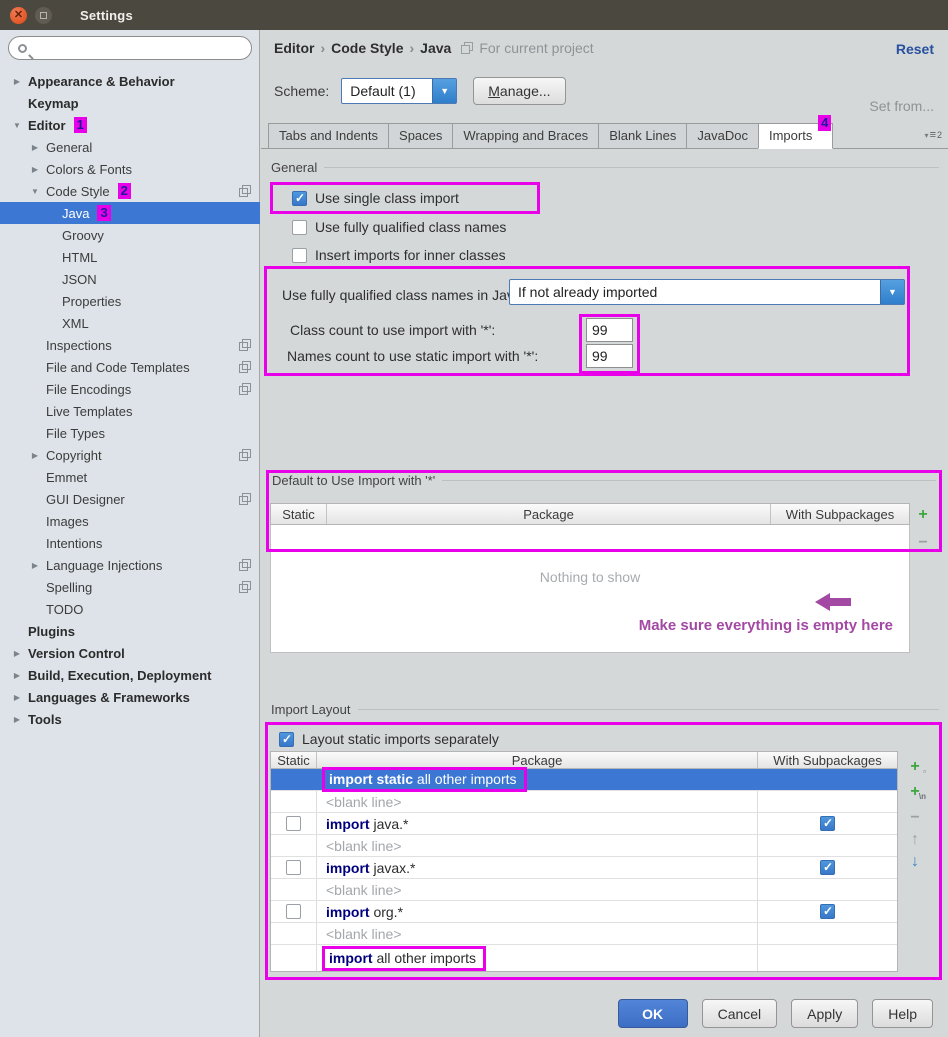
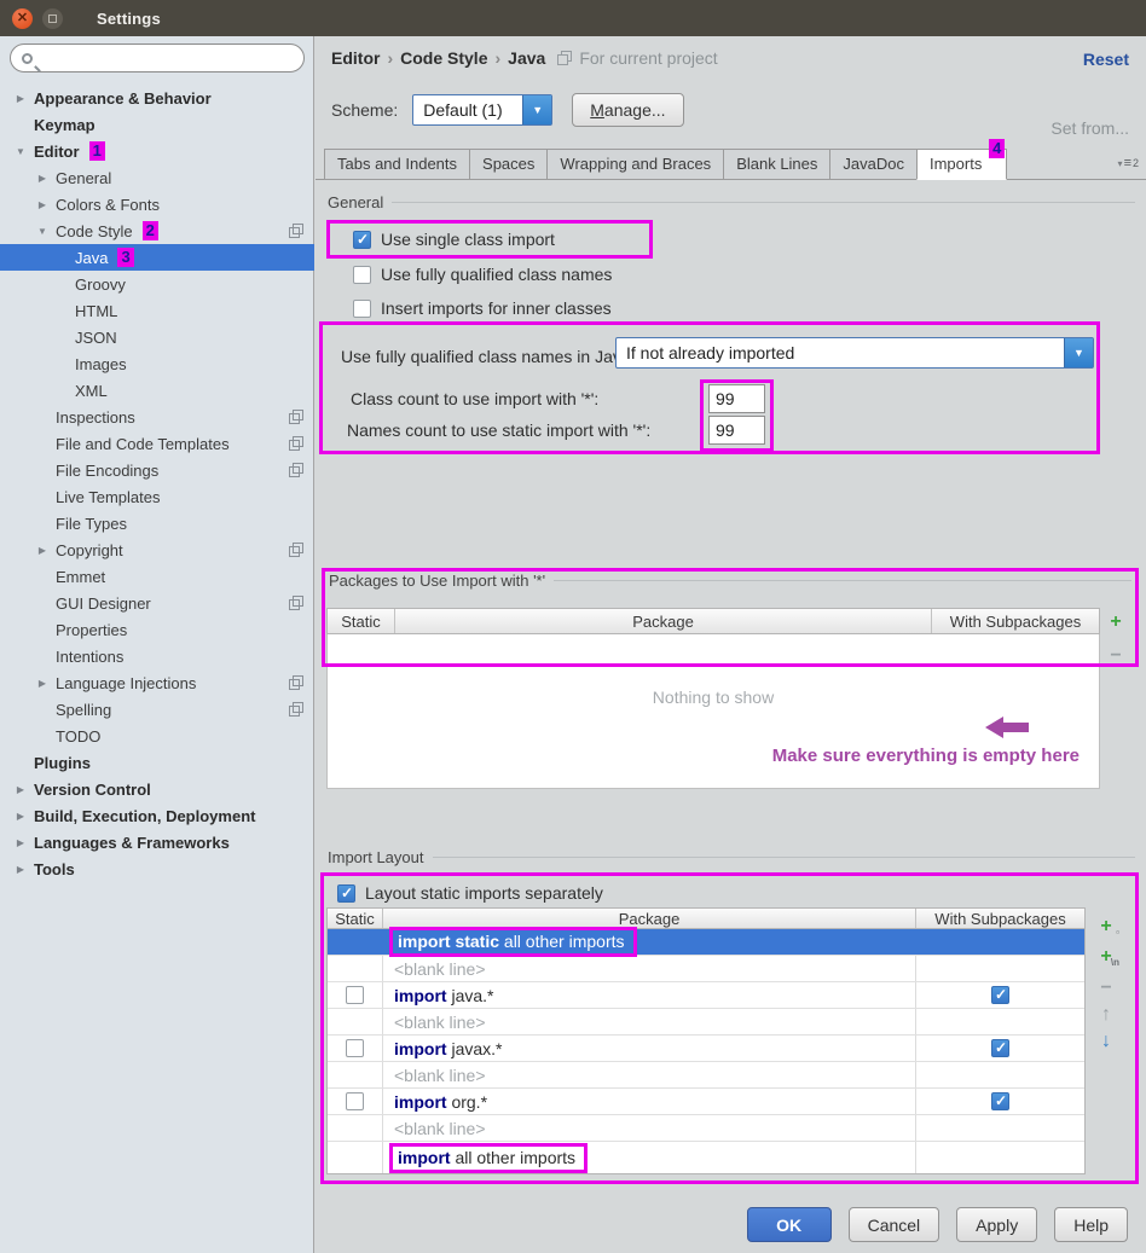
  ✕
  Settings
  ▶
  Appearance & Behavior
  Keymap
  ▼
  Editor
  1
  ▶
  General
  ▶
  Colors & Fonts
  ▼
  Code Style
  2
  Java
  3
  Groovy
  HTML
  JSON
- Properties
+ Images
  XML
  Inspections
  File and Code Templates
  File Encodings
  Live Templates
  File Types
  ▶
  Copyright
  Emmet
  GUI Designer
- Images
+ Properties
  Intentions
  ▶
  Language Injections
  Spelling
  TODO
  Plugins
  ▶
  Version Control
  ▶
  Build, Execution, Deployment
  ▶
  Languages & Frameworks
  ▶
  Tools
  Editor
  ›
  Code Style
  ›
  Java
  For current project
  Reset
  Scheme:
  Default (1)
  ▼
  Manage...
  Set from...
  Tabs and Indents
  Spaces
  Wrapping and Braces
  Blank Lines
  JavaDoc
  Imports
  4
  ▾
  ≡
  2
  General
  Use single class import
  Use fully qualified class names
  Insert imports for inner classes
  Use fully qualified class names in Ja
  If not already imported
  ▼
  Class count to use import with '*':
  Names count to use static import with '*':
  99
  99
- Default to Use Import with '*'
+ Packages to Use Import with '*'
  Static
  Package
  With Subpackages
  Nothing to show
  Make sure everything is empty here
  +
  −
  Import Layout
  Layout static imports separately
  Static
  Package
  With Subpackages
  import static
  all other imports
  <blank line>
  import
  java.*
  <blank line>
  import
  javax.*
  <blank line>
  import
  org.*
  <blank line>
  import
  all other imports
  +
  ▫
  +
  \n
  −
  ↑
  ↓
  OK
  Cancel
  Apply
  Help
